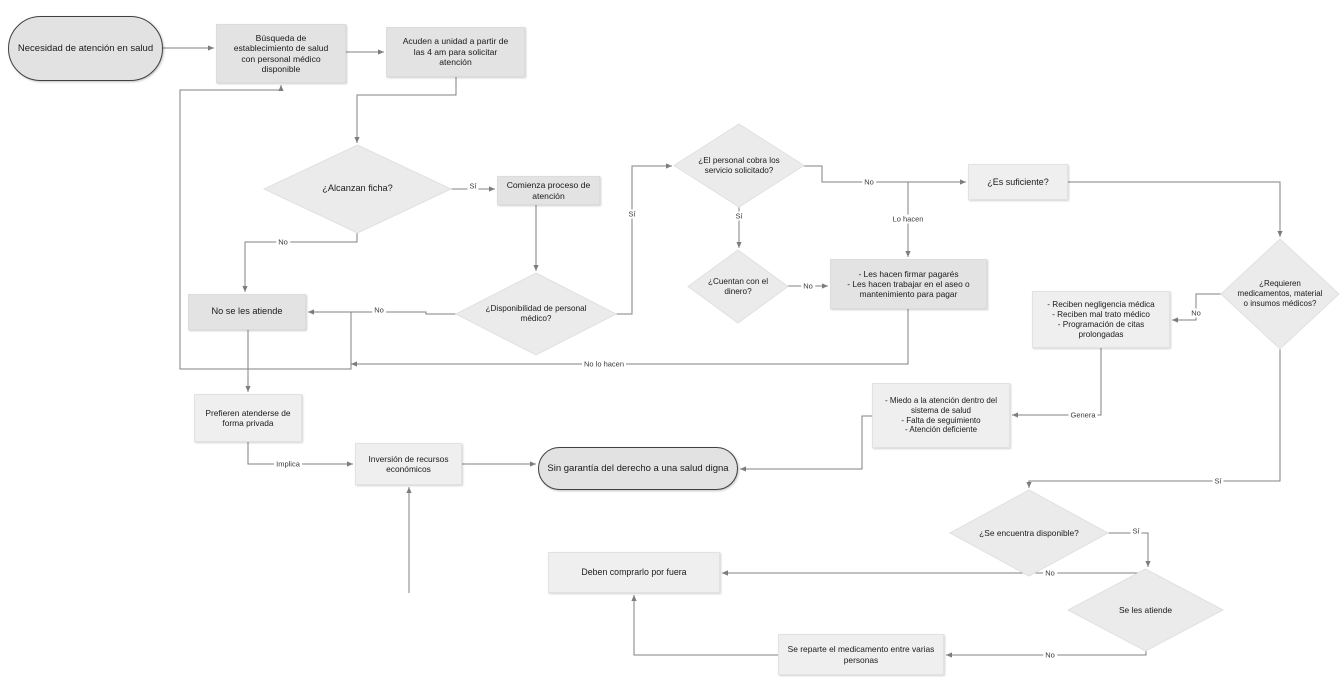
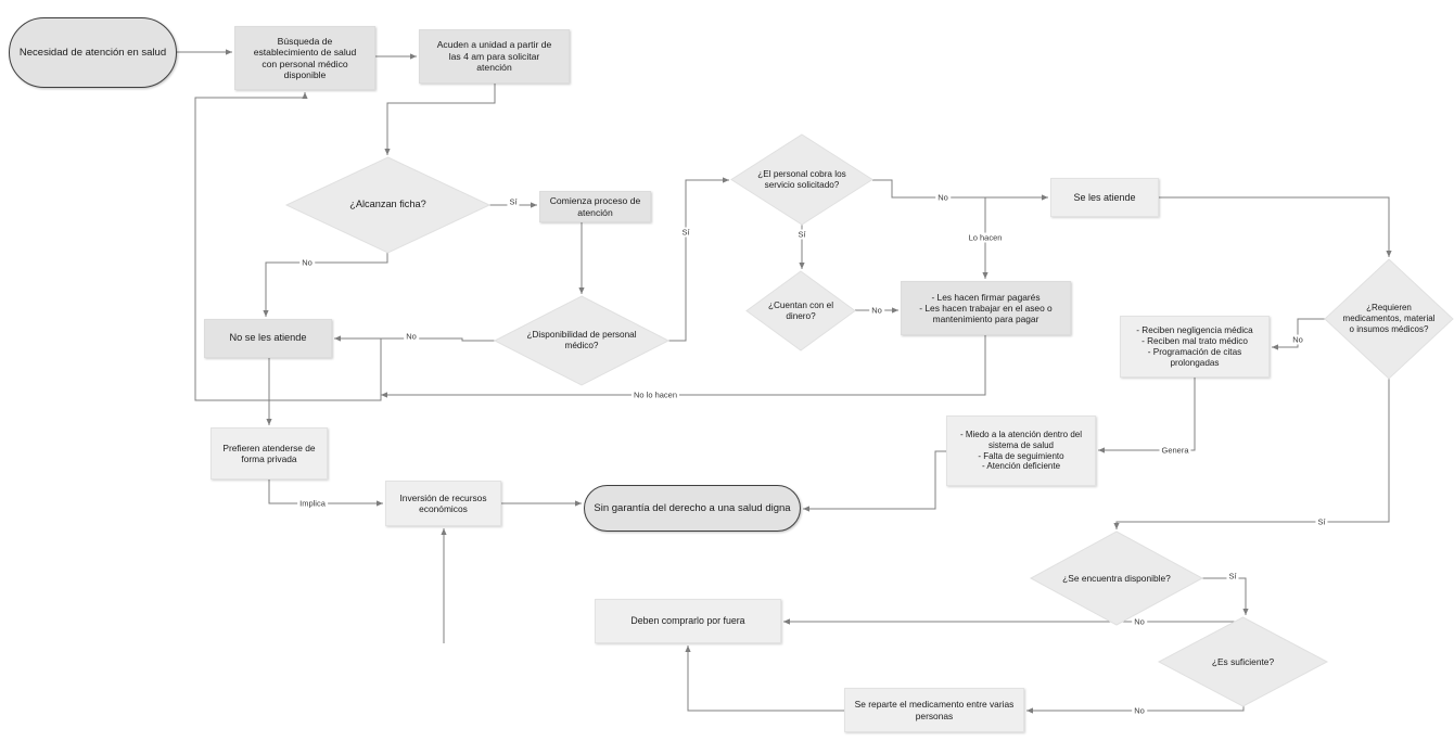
  Necesidad de atención en salud
  Búsqueda de
  establecimiento de salud
  con personal médico
  disponible
  Acuden a unidad a partir de
  las 4 am para solicitar
  atención
  ¿Alcanzan ficha?
  Comienza proceso de
  atención
  ¿Disponibilidad de personal
  médico?
  No se les atiende
  Prefieren atenderse de
  forma privada
  Inversión de recursos
  económicos
  Sin garantía del derecho a una salud digna
  ¿El personal cobra los
  servicio solicitado?
  ¿Cuentan con el
  dinero?
  - Les hacen firmar pagarés
  - Les hacen trabajar en el aseo o
  mantenimiento para pagar
- ¿Es suficiente?
+ Se les atiende
  ¿Requieren
  medicamentos, material
  o insumos médicos?
  - Reciben negligencia médica
  - Reciben mal trato médico
  - Programación de citas
  prolongadas
  - Miedo a la atención dentro del
  sistema de salud
  - Falta de seguimiento
  - Atención deficiente
  ¿Se encuentra disponible?
- Se les atiende
+ ¿Es suficiente?
  Deben comprarlo por fuera
  Se reparte el medicamento entre varias
  personas
  Sí
  No
  No
  Sí
  No
  Sí
  No
  Lo hacen
  No lo hacen
  No
  Genera
  Sí
  Sí
  No
  No
  Implica
